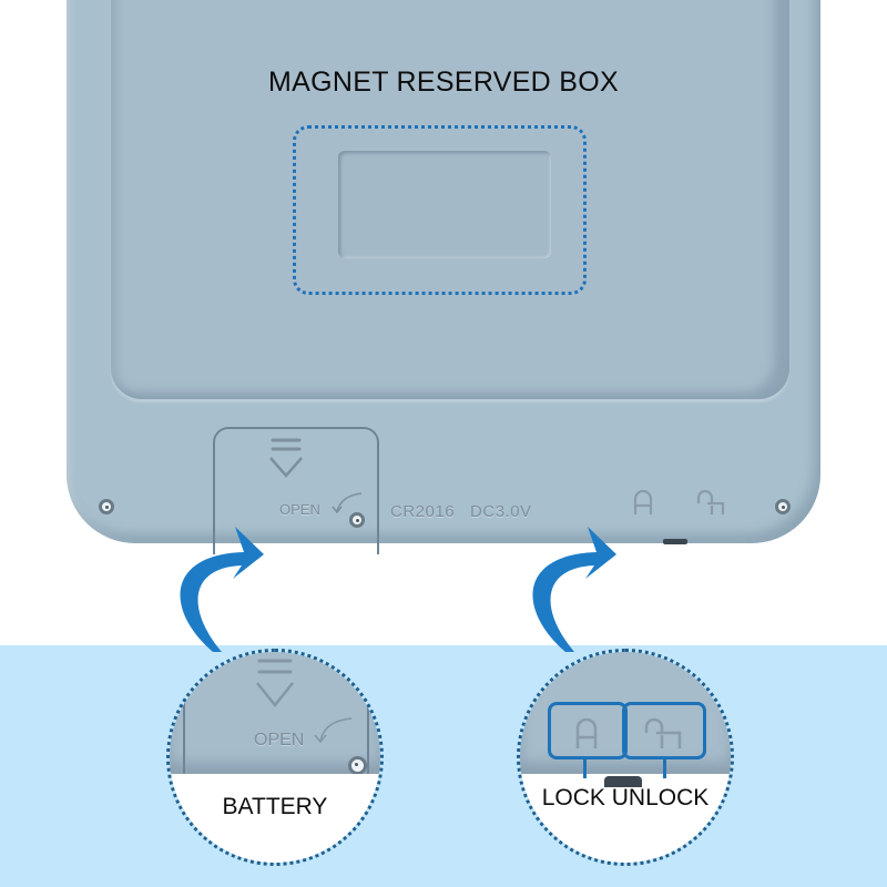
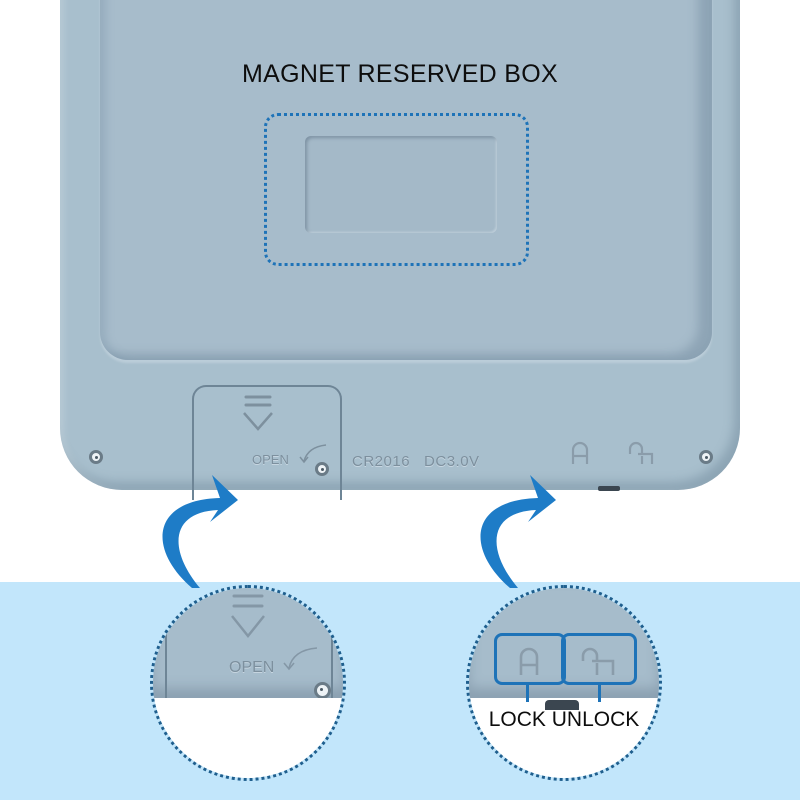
  MAGNET RESERVED BOX
  OPEN
  CR2016 DC3.0V
  OPEN
- BATTERY
  LOCK UNLOCK
